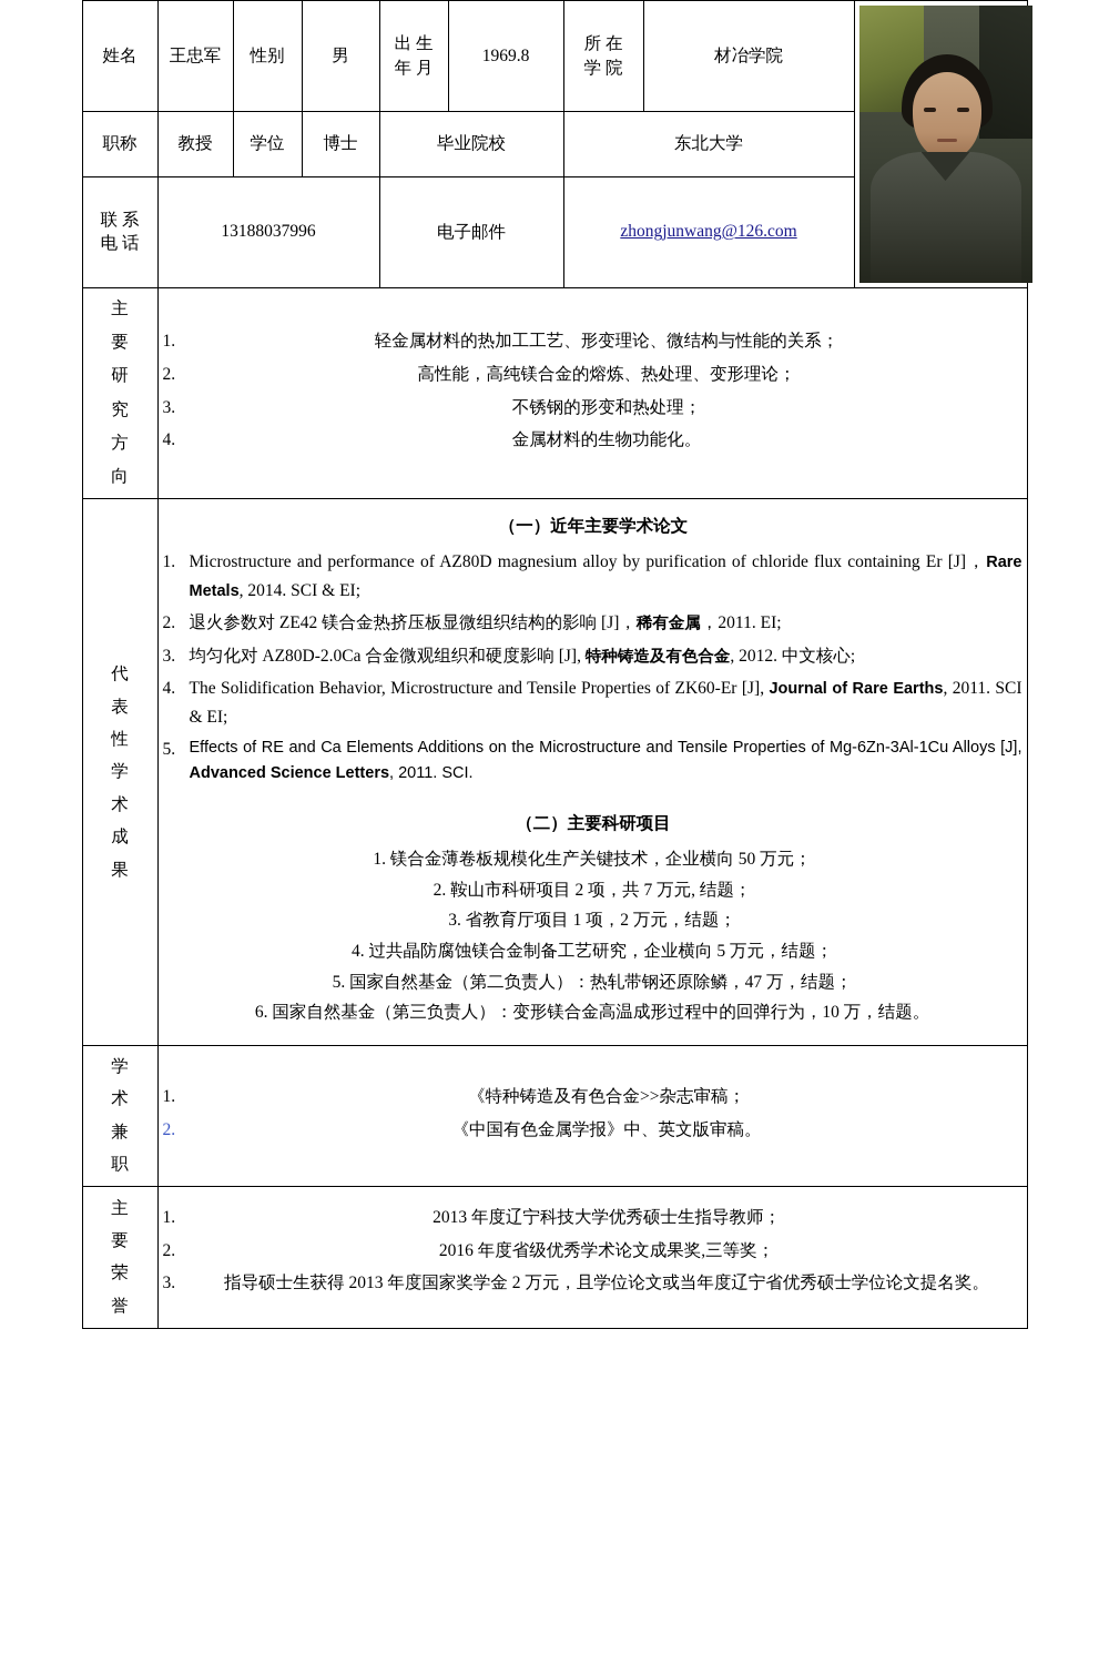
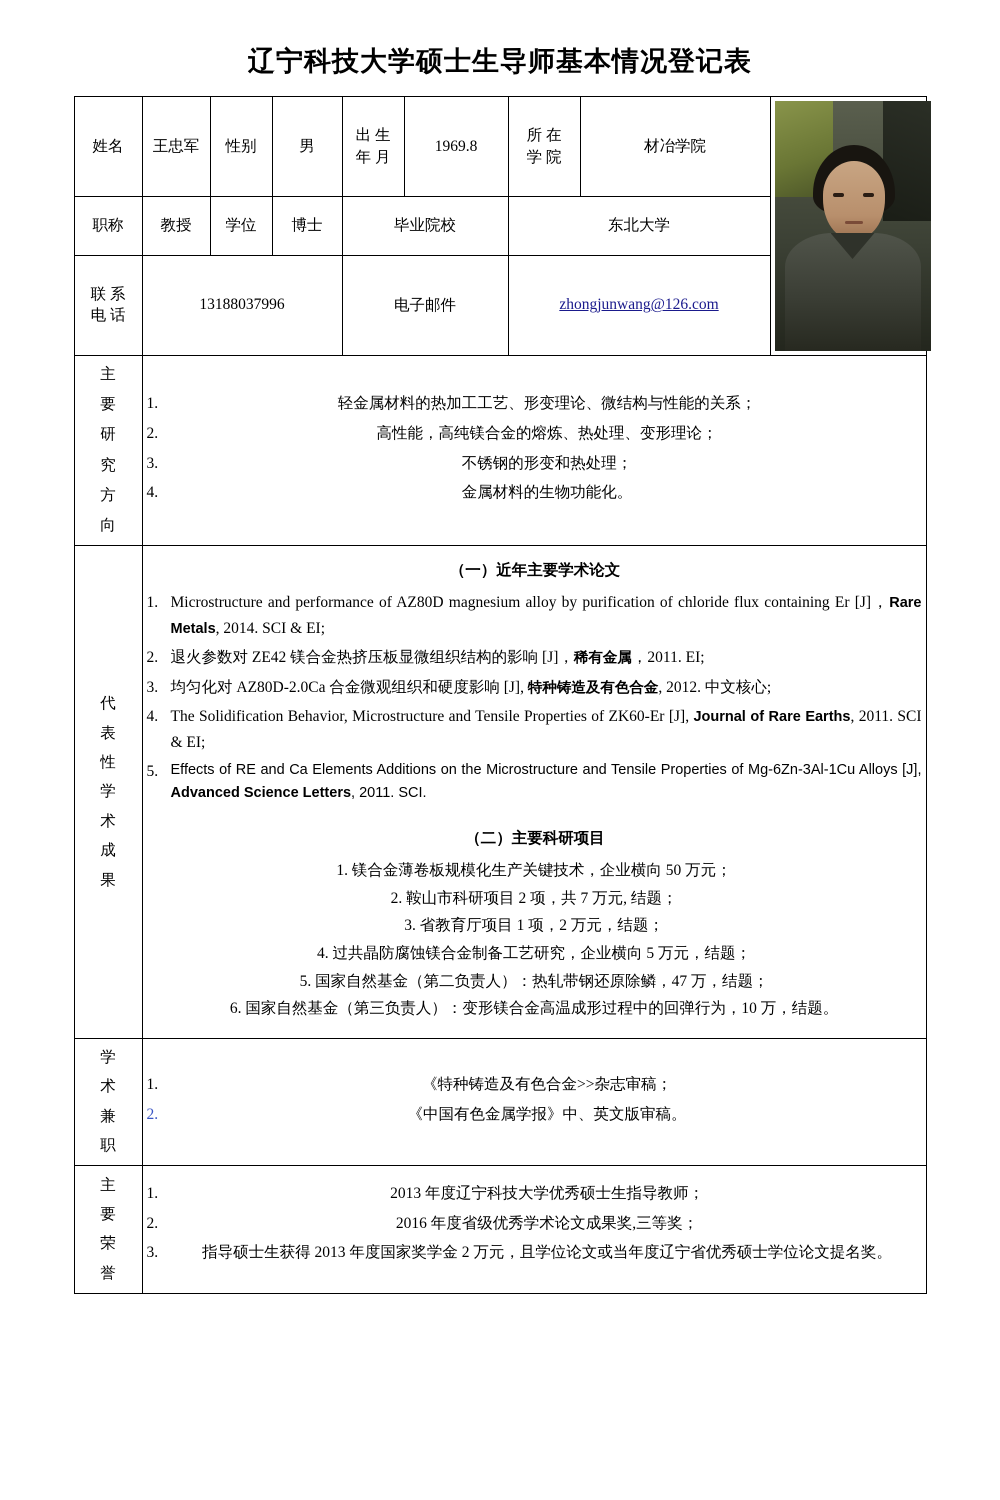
+ 辽宁科技大学硕士生导师基本情况登记表
  姓名	王忠军	性别	男	出 生 年 月	1969.8	所 在 学 院	材冶学院
  职称	教授	学位	博士	毕业院校	东北大学
  联 系 电 话	13188037996	电子邮件	zhongjunwang@126.com
  主 要 研 究 方 向	1. 轻金属材料的热加工工艺、形变理论、微结构与性能的关系； 2. 高性能，高纯镁合金的熔炼、热处理、变形理论； 3. 不锈钢的形变和热处理； 4. 金属材料的生物功能化。
  代 表 性 学 术 成 果	（一）近年主要学术论文 1. Microstructure and performance of AZ80D magnesium alloy by purification of chloride flux containing Er [J]，Rare Metals, 2014. SCI & EI; 2. 退火参数对 ZE42 镁合金热挤压板显微组织结构的影响 [J]，稀有金属，2011. EI; 3. 均匀化对 AZ80D-2.0Ca 合金微观组织和硬度影响 [J], 特种铸造及有色合金, 2012. 中文核心; 4. The Solidification Behavior, Microstructure and Tensile Properties of ZK60-Er [J], Journal of Rare Earths, 2011. SCI & EI; 5. Effects of RE and Ca Elements Additions on the Microstructure and Tensile Properties of Mg-6Zn-3Al-1Cu Alloys [J], Advanced Science Letters, 2011. SCI. （二）主要科研项目 1. 镁合金薄卷板规模化生产关键技术，企业横向 50 万元； 2. 鞍山市科研项目 2 项，共 7 万元, 结题； 3. 省教育厅项目 1 项，2 万元，结题； 4. 过共晶防腐蚀镁合金制备工艺研究，企业横向 5 万元，结题； 5. 国家自然基金（第二负责人）：热轧带钢还原除鳞，47 万，结题； 6. 国家自然基金（第三负责人）：变形镁合金高温成形过程中的回弹行为，10 万，结题。
  学 术 兼 职	1. 《特种铸造及有色合金>>杂志审稿； 2. 《中国有色金属学报》中、英文版审稿。
  主 要 荣 誉	1. 2013 年度辽宁科技大学优秀硕士生指导教师； 2. 2016 年度省级优秀学术论文成果奖,三等奖； 3. 指导硕士生获得 2013 年度国家奖学金 2 万元，且学位论文或当年度辽宁省优秀硕士学位论文提名奖。
